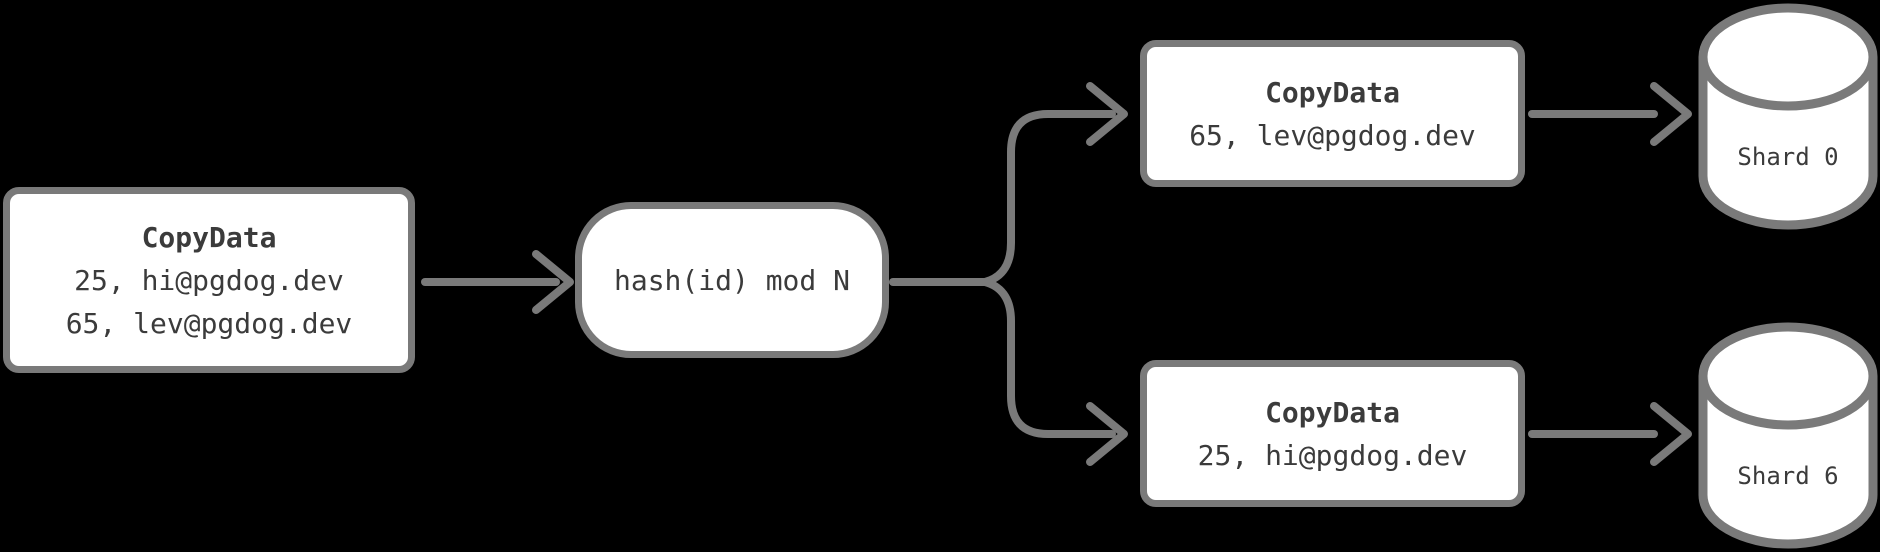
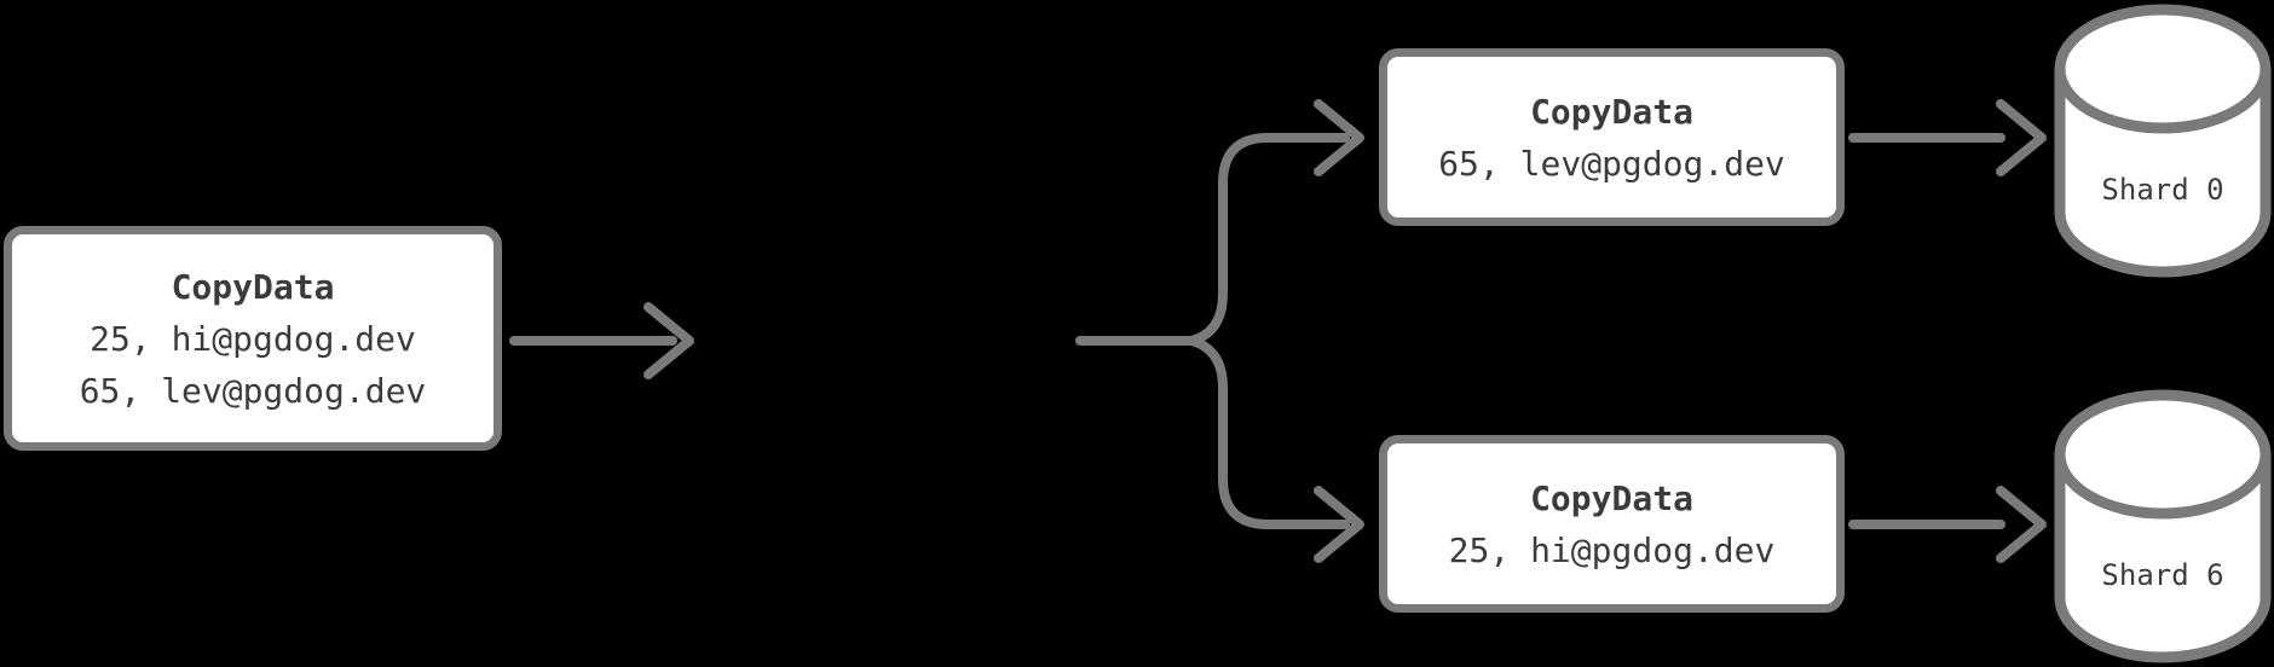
  CopyData
  25, hi@pgdog.dev
  65, lev@pgdog.dev
- hash(id) mod N
  CopyData
  65, lev@pgdog.dev
  CopyData
  25, hi@pgdog.dev
  Shard 0
  Shard 6
